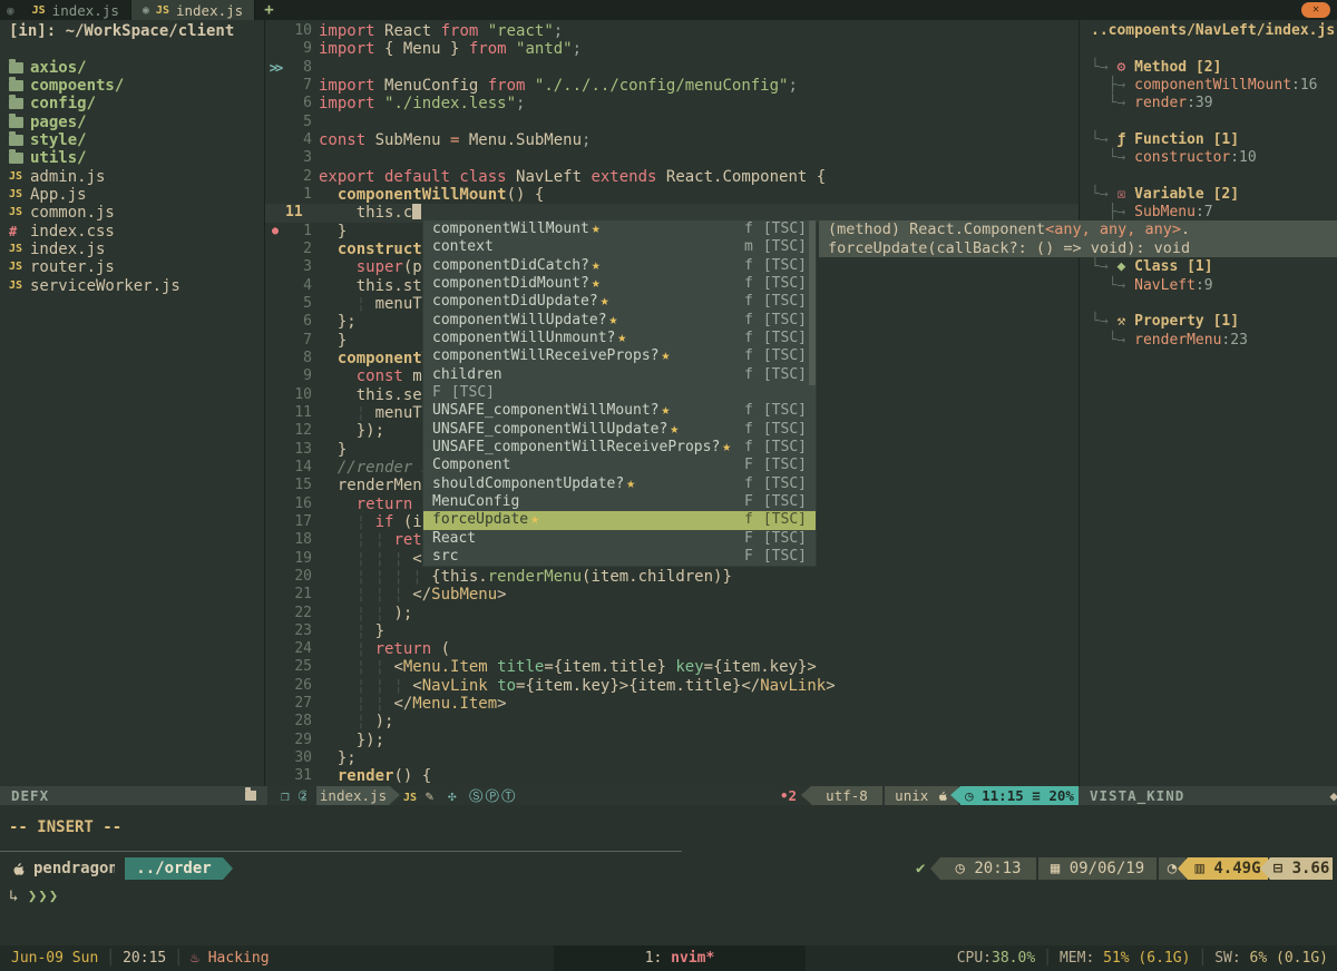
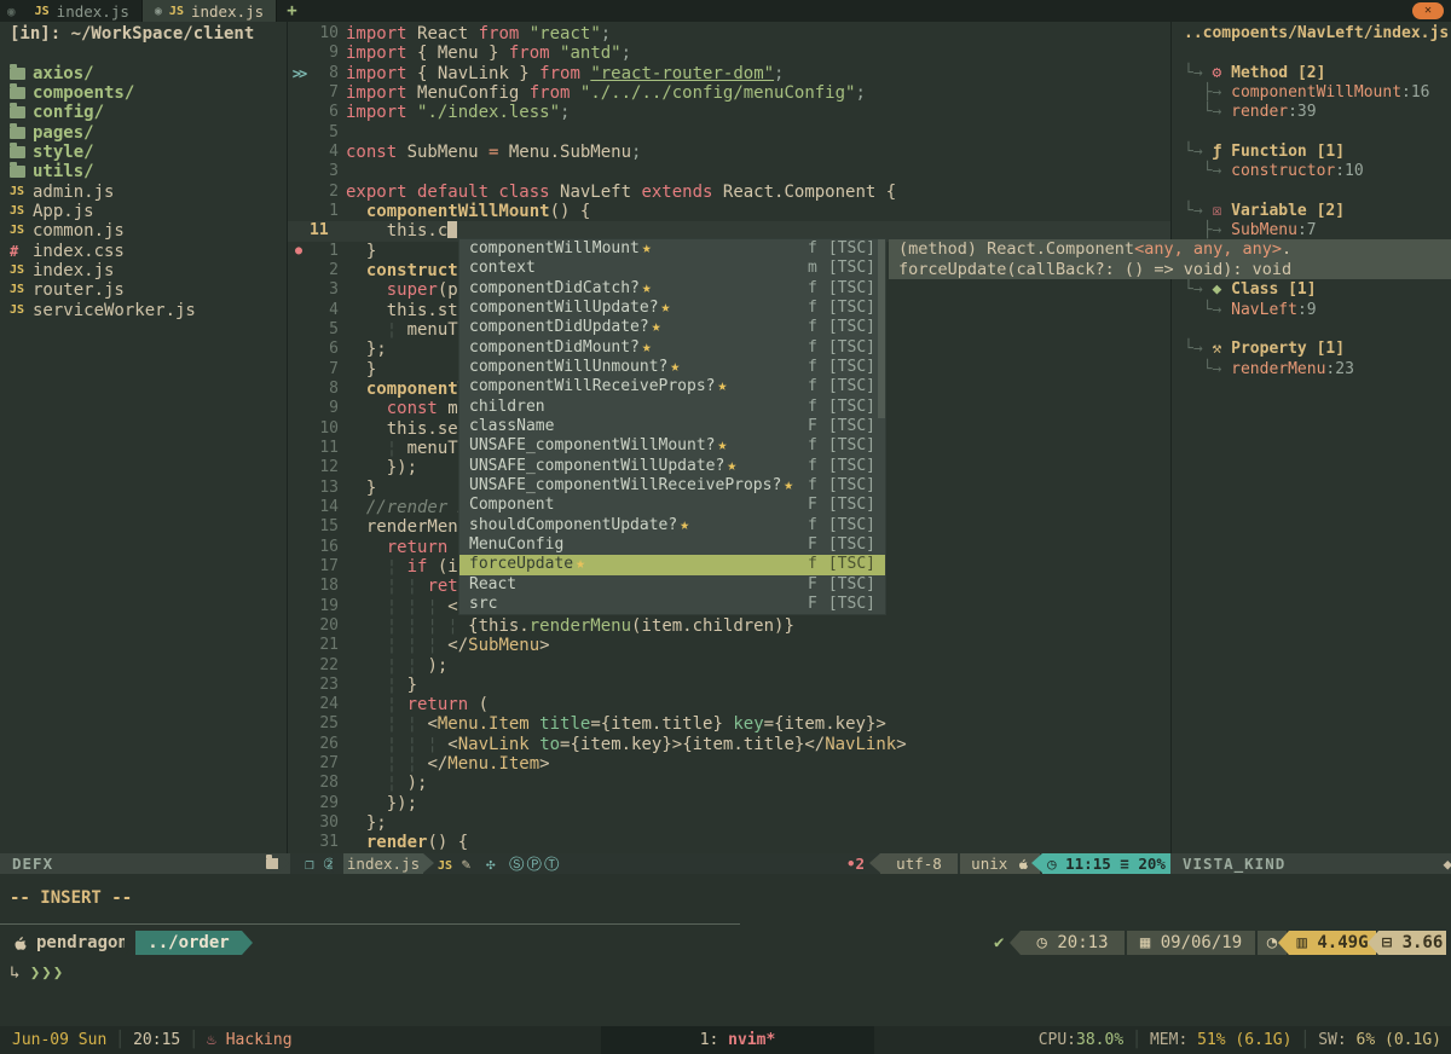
  ◉
  JS
  index.js
  ◉
  JS
  index.js
  +
  ✕
  [in]: ~/WorkSpace/client
  axios/
  compoents/
  config/
  pages/
  style/
  utils/
  JS
  admin.js
  JS
  App.js
  JS
  common.js
  #
  index.css
  JS
  index.js
  JS
  router.js
  JS
  serviceWorker.js
  10
  import React from "react";
  9
  import { Menu } from "antd";
  >>
  8
+ import { NavLink } from "react-router-dom";
  7
  import MenuConfig from "./../../config/menuConfig";
  6
  import "./index.less";
  5
  4
  const SubMenu = Menu.SubMenu;
  3
  2
  export default class NavLeft extends React.Component {
  1
  componentWillMount() {
  11
  this.c
  ●
  1
  }
  2
  construct
  3
  super(p
  4
  this.st
  5
  menuT
  6
  };
  7
  }
  8
  component
  9
  const m
  10
  this.se
  11
  menuT
  12
  });
  13
  }
  14
  //render
  15
  renderMen
  16
  return
  17
  18
  19
  ¦ ¦ ¦ <
  20
  ¦ ¦ ¦ ¦ {this.renderMenu(item.children)}
  21
  ¦ ¦ ¦ </SubMenu>
  22
  23
  24
  return (
  25
  <Menu.Item title={item.title} key={item.key}>
  26
  ¦ ¦ ¦ <NavLink to={item.key}>{item.title}</NavLink>
  27
  </Menu.Item>
  28
  29
  });
  30
  };
  31
  render() {
  ..compoents/NavLeft/index.js
  └→ ⚙ Method [2]
  ├→ componentWillMount:16
  └→ render:39
  └→ ƒ Function [1]
  └→ constructor:10
  └→ ☒ Variable [2]
  ├→ SubMenu:7
  └→ ◆ Class [1]
  └→ NavLeft:9
  └→ ⚒ Property [1]
  └→ renderMenu:23
  componentWillMount ★
  f
  [TSC]
  context
  m
  [TSC]
  componentDidCatch? ★
  f
  [TSC]
- componentDidMount? ★
+ componentWillUpdate? ★
  f
  [TSC]
  componentDidUpdate? ★
  f
  [TSC]
- componentWillUpdate? ★
+ componentDidMount? ★
  f
  [TSC]
  componentWillUnmount? ★
  f
  [TSC]
  componentWillReceiveProps? ★
  f
  [TSC]
  children
  f
  [TSC]
+ className
  F
  [TSC]
  UNSAFE_componentWillMount? ★
  f
  [TSC]
  UNSAFE_componentWillUpdate? ★
  f
  [TSC]
  UNSAFE_componentWillReceiveProps? ★
  f
  [TSC]
  Component
  F
  [TSC]
  shouldComponentUpdate? ★
  f
  [TSC]
  MenuConfig
  F
  [TSC]
  forceUpdate ★
  f
  [TSC]
  React
  F
  [TSC]
  src
  F
  [TSC]
  (method) React.Component<any, any, any>.
  forceUpdate(callBack?: () => void): void
  DEFX
  ❐ ②
  index.js
  JS ✎
  ✣ ⓈⓅⓉ
  •2
  utf-8
  unix
  ◷ 11:15 ≡ 20%
  VISTA_KIND
  ◆
  -- INSERT --
  pendragon
  ../order
  ✔
  ◷ 20:13
  ▦ 09/06/19
  ◔
  ▥ 4.49G
  ⊟ 3.66
  ↳ ❯❯❯
  Jun-09 Sun 20:15 ♨ Hacking
  1: nvim*
  CPU:38.0% MEM: 51% (6.1G) │ SW: 6% (0.1G)
